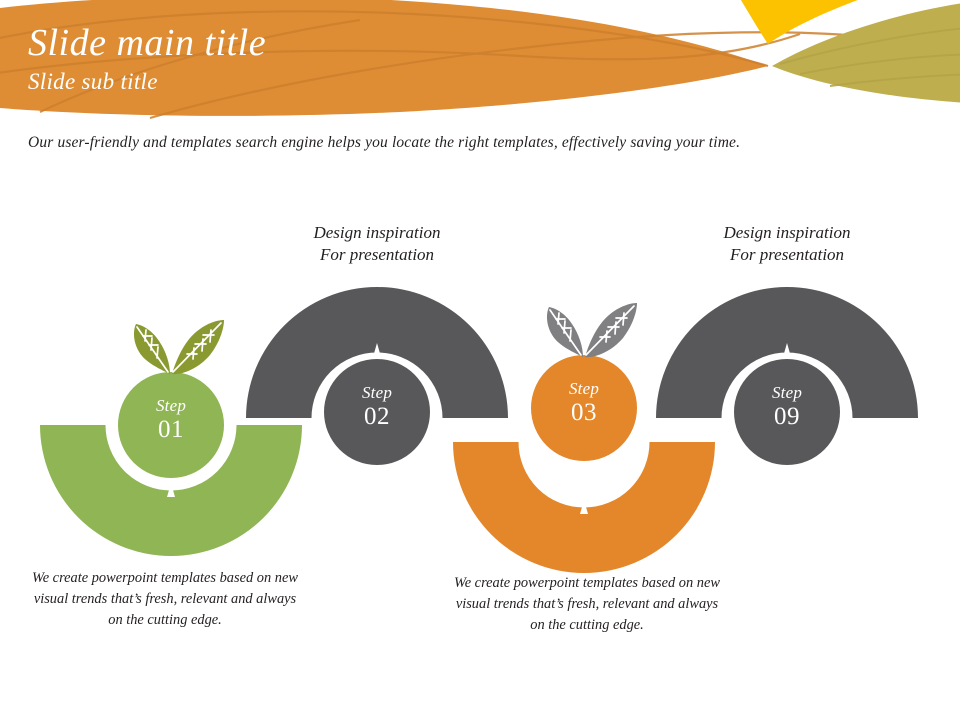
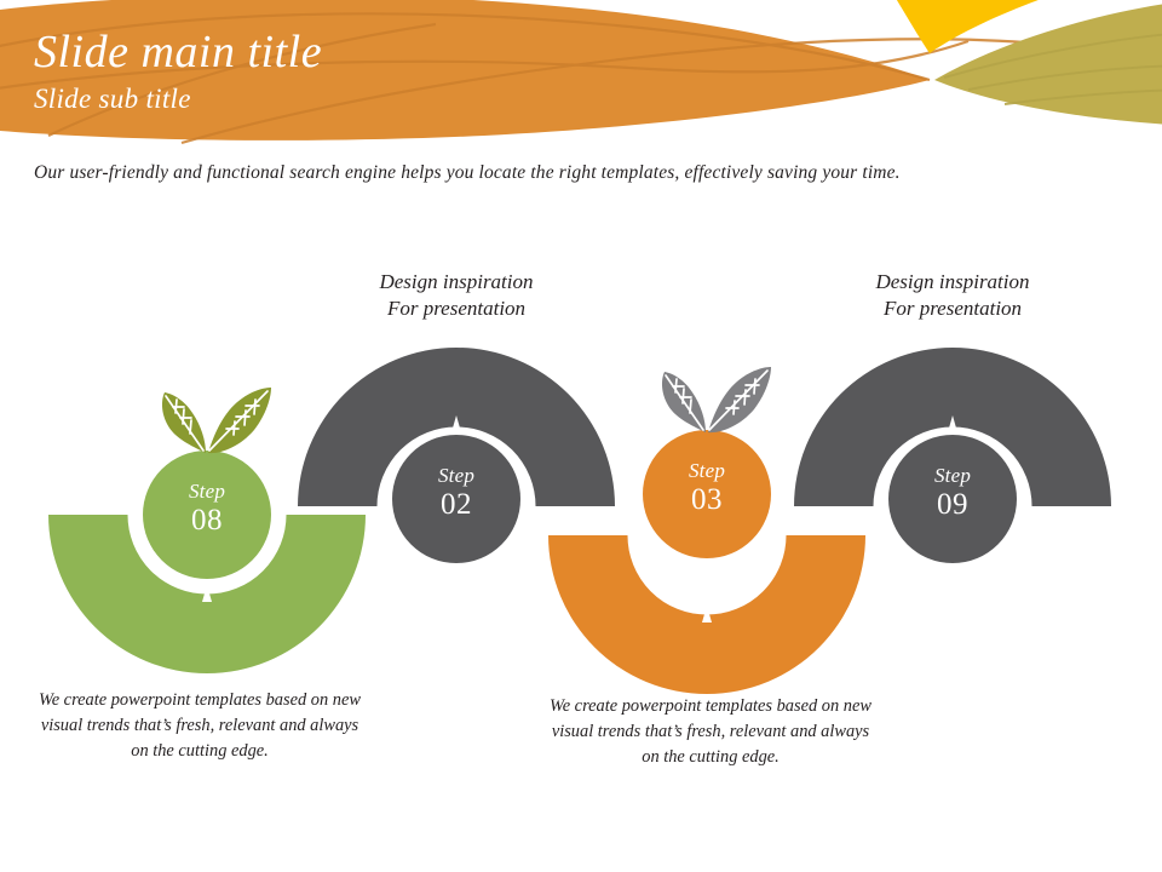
  Slide main title
  Slide sub title
- Our user-friendly and templates search engine helps you locate the right templates, effectively saving your time.
+ Our user-friendly and functional search engine helps you locate the right templates, effectively saving your time.
  Step
- 01
+ 08
  Step
  02
  Step
  03
  Step
  09
  Design inspiration
  For presentation
  Design inspiration
  For presentation
  We create powerpoint templates based on new visual trends that’s fresh, relevant and always on the cutting edge.
  We create powerpoint templates based on new visual trends that’s fresh, relevant and always on the cutting edge.
